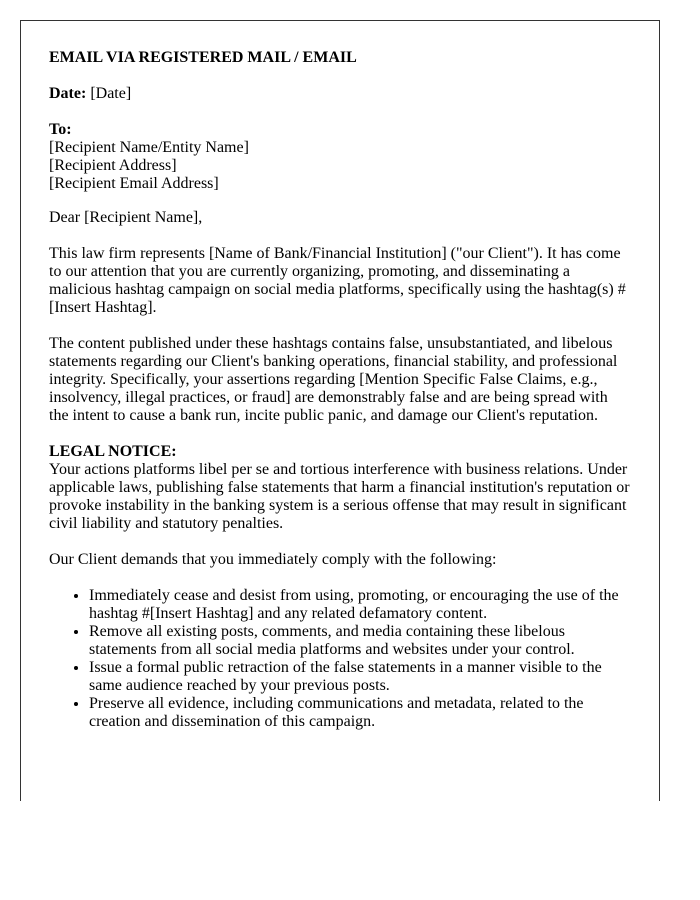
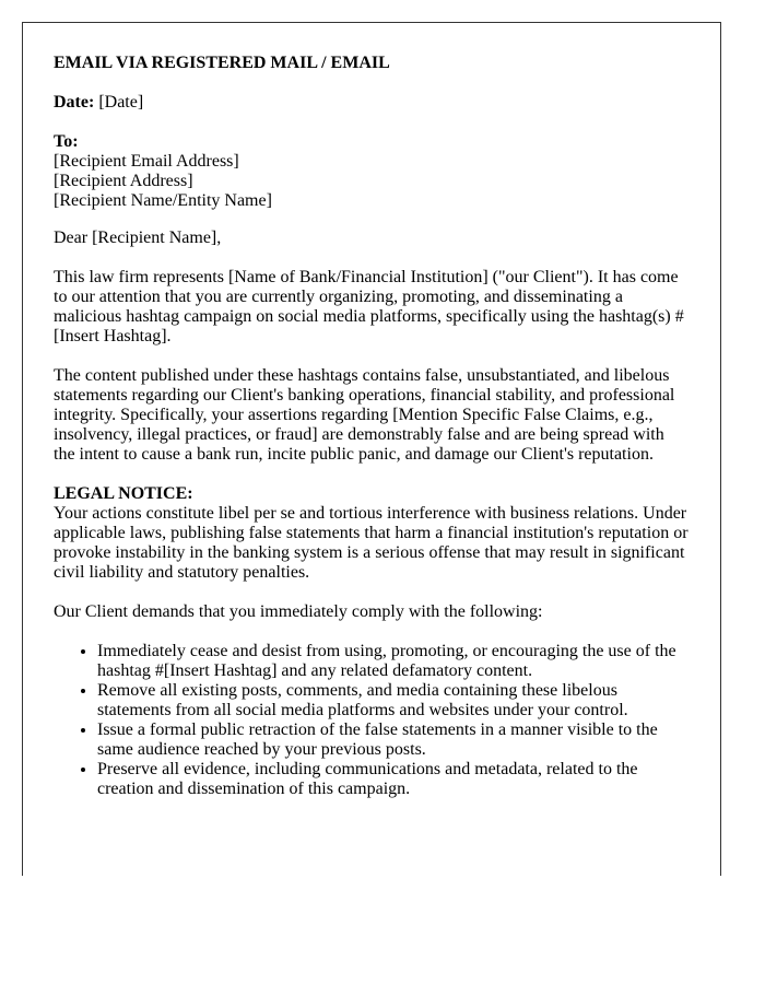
  EMAIL VIA REGISTERED MAIL / EMAIL
  Date: [Date]
  To:
- [Recipient Name/Entity Name]
+ [Recipient Email Address]
  [Recipient Address]
- [Recipient Email Address]
+ [Recipient Name/Entity Name]
  Dear [Recipient Name],
  This law firm represents [Name of Bank/Financial Institution] ("our Client"). It has come to our attention that you are currently organizing, promoting, and disseminating a malicious hashtag campaign on social media platforms, specifically using the hashtag(s) #[Insert Hashtag].
  The content published under these hashtags contains false, unsubstantiated, and libelous statements regarding our Client's banking operations, financial stability, and professional integrity. Specifically, your assertions regarding [Mention Specific False Claims, e.g., insolvency, illegal practices, or fraud] are demonstrably false and are being spread with the intent to cause a bank run, incite public panic, and damage our Client's reputation.
  LEGAL NOTICE:
- Your actions platforms libel per se and tortious interference with business relations. Under applicable laws, publishing false statements that harm a financial institution's reputation or provoke instability in the banking system is a serious offense that may result in significant civil liability and statutory penalties.
+ Your actions constitute libel per se and tortious interference with business relations. Under applicable laws, publishing false statements that harm a financial institution's reputation or provoke instability in the banking system is a serious offense that may result in significant civil liability and statutory penalties.
  Our Client demands that you immediately comply with the following:
  Immediately cease and desist from using, promoting, or encouraging the use of the hashtag #[Insert Hashtag] and any related defamatory content.
  Remove all existing posts, comments, and media containing these libelous statements from all social media platforms and websites under your control.
  Issue a formal public retraction of the false statements in a manner visible to the same audience reached by your previous posts.
  Preserve all evidence, including communications and metadata, related to the creation and dissemination of this campaign.
